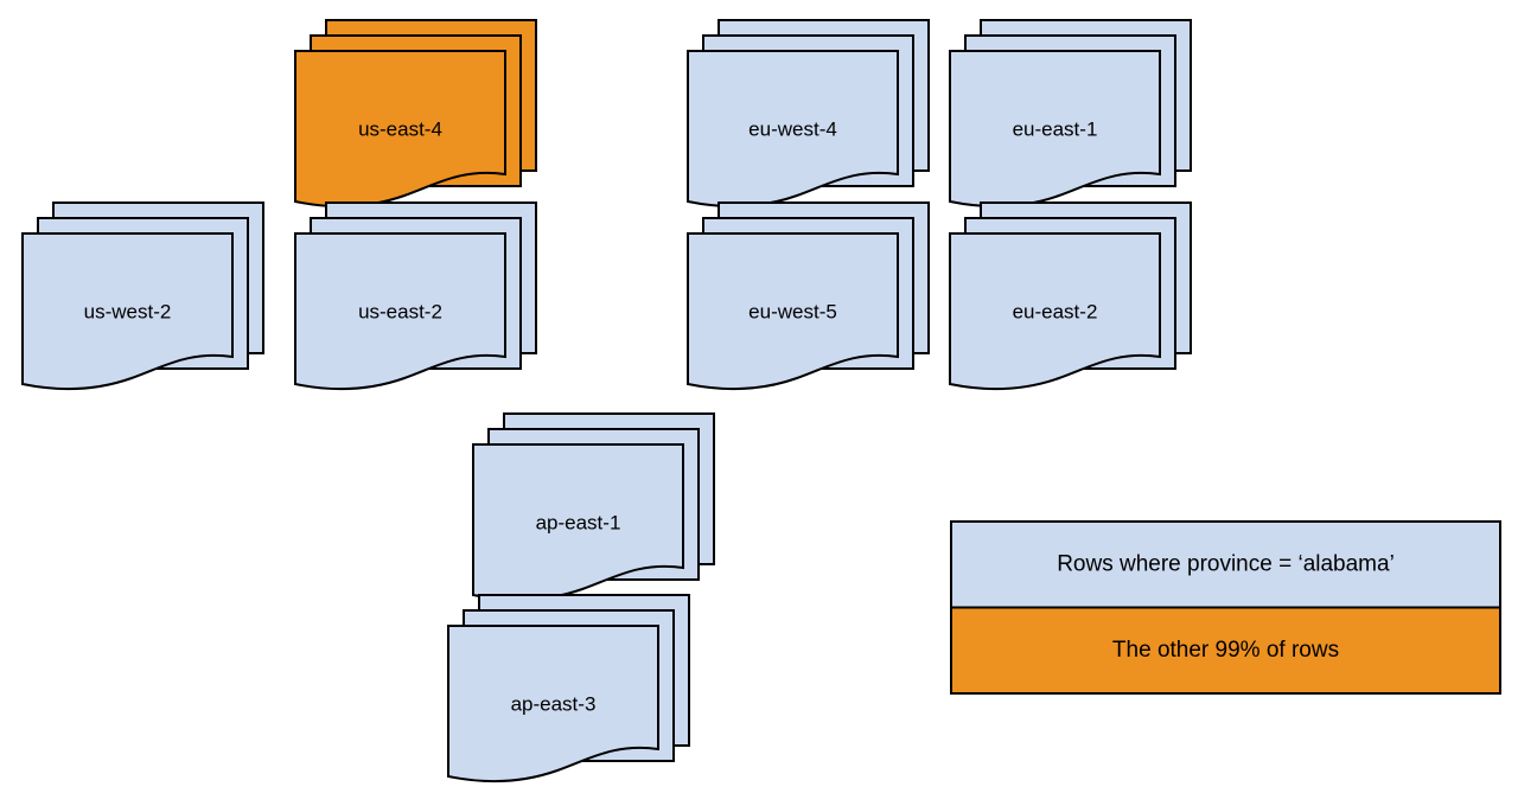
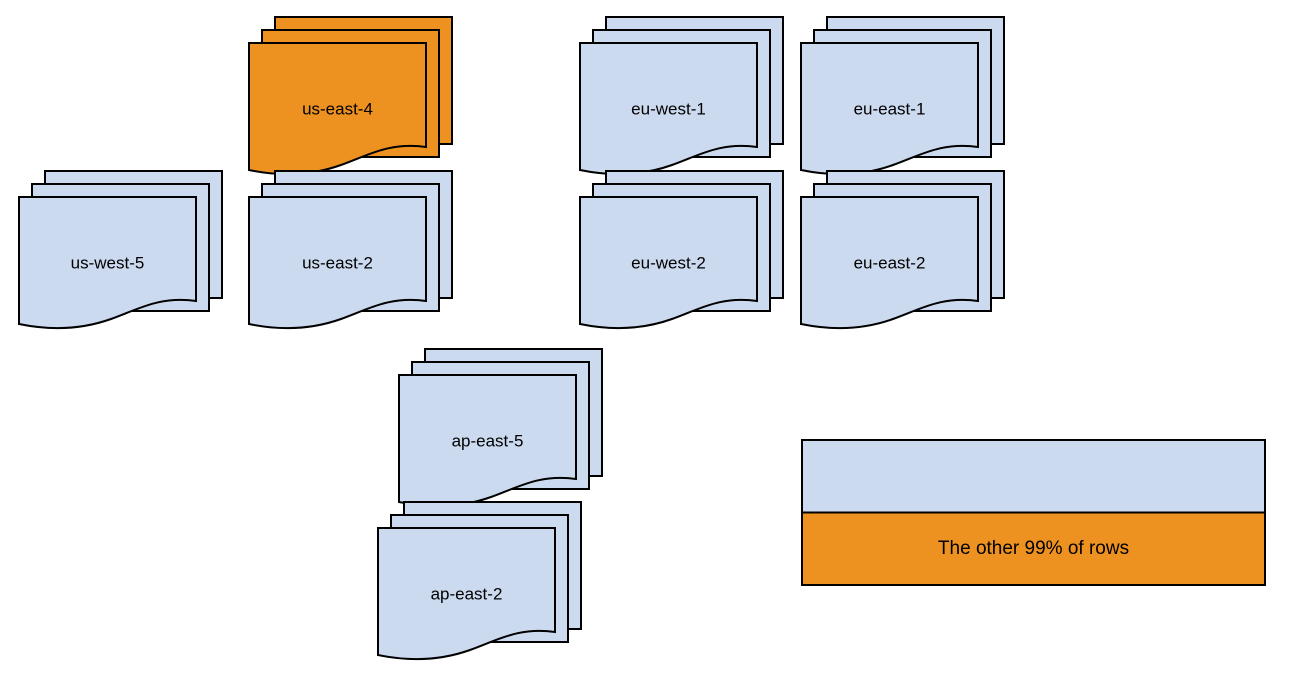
  us-east-4
- eu-west-4
+ eu-west-1
  eu-east-1
- us-west-2
+ us-west-5
  us-east-2
- eu-west-5
+ eu-west-2
  eu-east-2
- ap-east-1
+ ap-east-5
- ap-east-3
+ ap-east-2
- Rows where province = ‘alabama’
  The other 99% of rows
